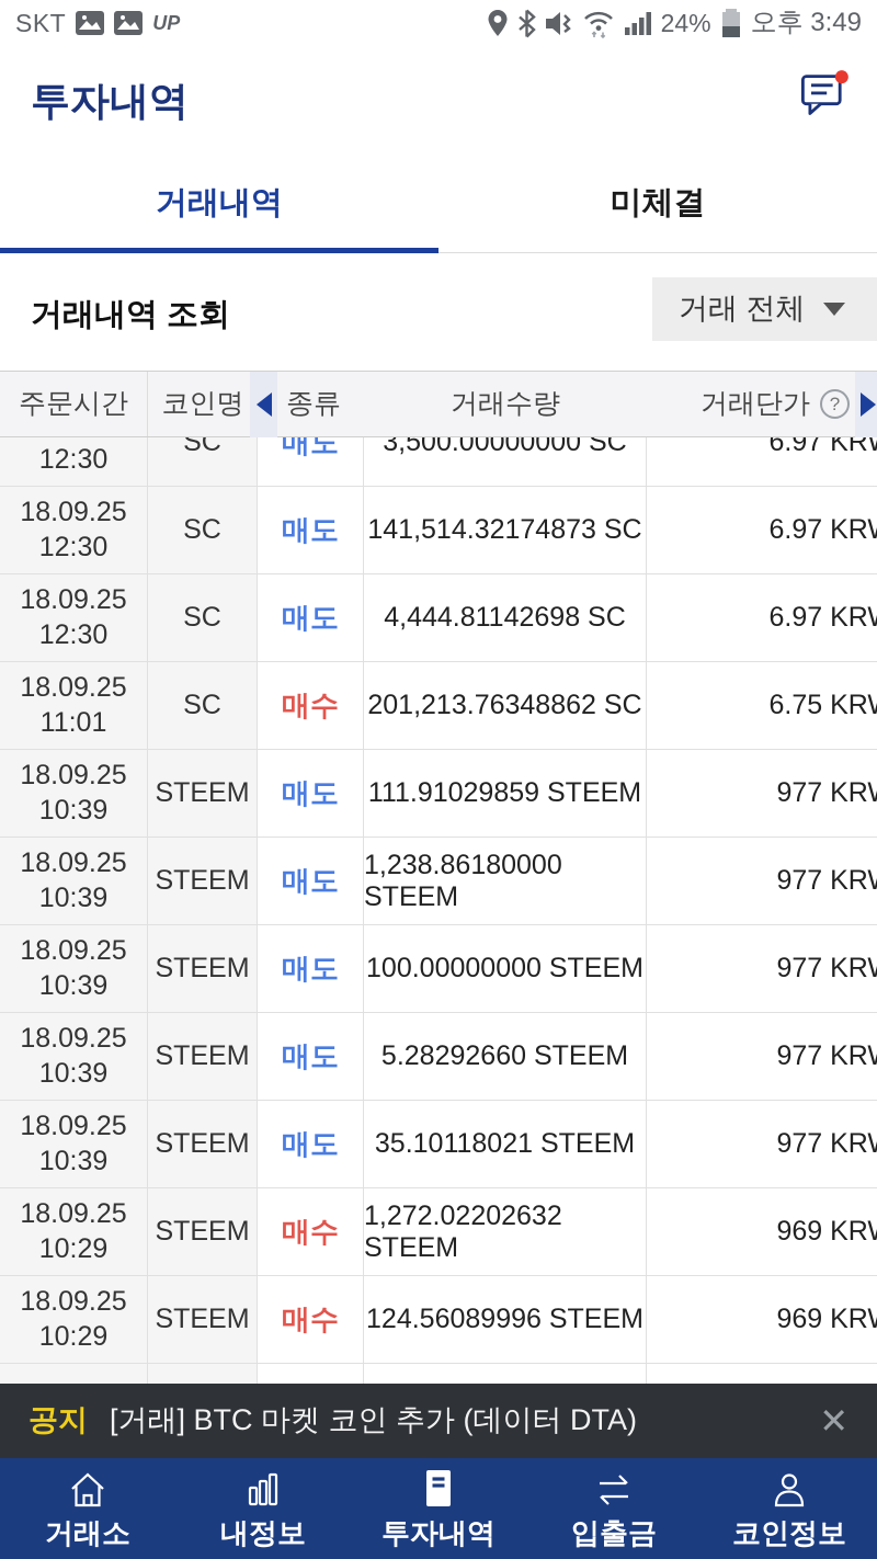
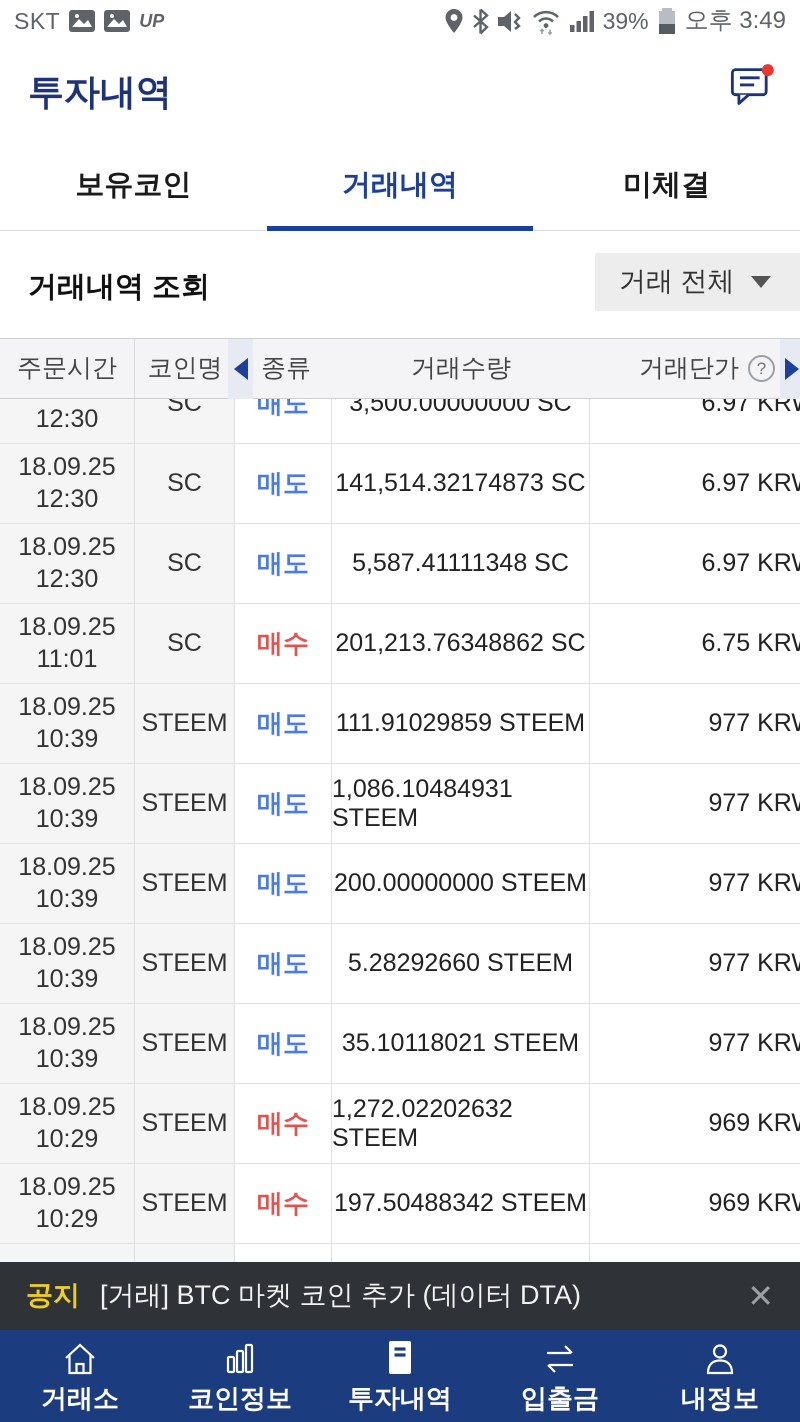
  SKT
  UP
- 24%
+ 39%
  오후 3:49
  투자내역
+ 보유코인
  거래내역
  미체결
  거래내역 조회
  거래 전체
  주문시간
  코인명
  종류
  거래수량
  거래단가
  ?
  12:30
  SC
  매도
  3,500.00000000 SC
  6.97 KR
  18.09.25
  12:30
  SC
  매도
  141,514.32174873 SC
  6.97 KR
  18.09.25
  12:30
  SC
  매도
- 4,444.81142698 SC
+ 5,587.41111348 SC
  6.97 KR
  18.09.25
  11:01
  SC
  매수
  201,213.76348862 SC
  6.75 KR
  18.09.25
  10:39
  STEEM
  매도
  111.91029859 STEEM
  977 KR
  18.09.25
  10:39
  STEEM
  매도
- 1,238.86180000 STEEM
+ 1,086.10484931 STEEM
  977 KR
  18.09.25
  10:39
  STEEM
  매도
- 100.00000000 STEEM
+ 200.00000000 STEEM
  977 KR
  18.09.25
  10:39
  STEEM
  매도
  5.28292660 STEEM
  977 KR
  18.09.25
  10:39
  STEEM
  매도
  35.10118021 STEEM
  977 KR
  18.09.25
  10:29
  STEEM
  매수
  1,272.02202632 STEEM
  969 KR
  18.09.25
  10:29
  STEEM
  매수
- 124.56089996 STEEM
+ 197.50488342 STEEM
  969 KR
  공지
  [거래] BTC 마켓 코인 추가 (데이터 DTA)
  ✕
  거래소
- 내정보
+ 코인정보
  투자내역
  입출금
- 코인정보
+ 내정보
